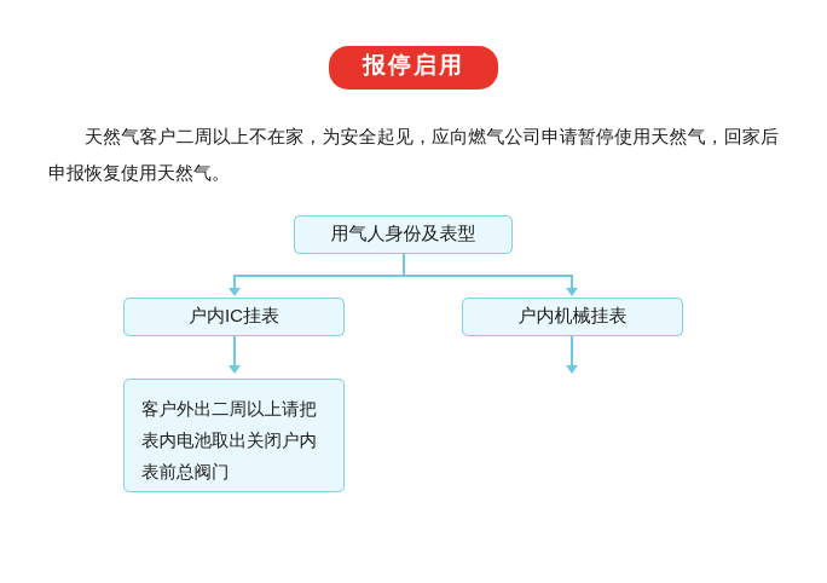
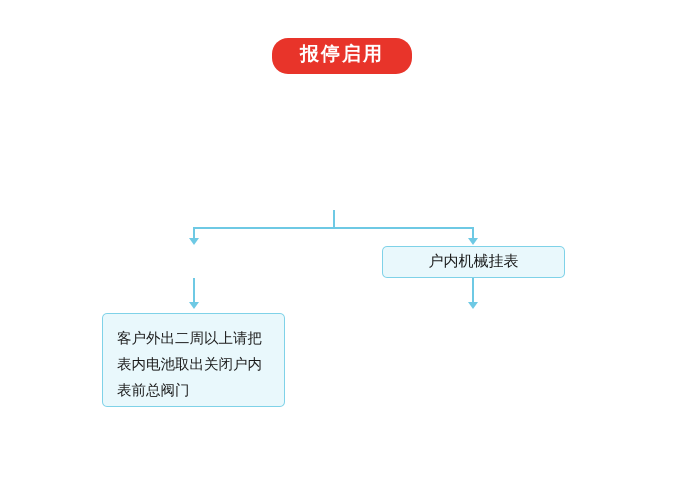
  报停启用
- 天然气客户二周以上不在家，为安全起见，应向燃气公司申请暂停使用天然气，回家后申报恢复使用天然气。
- 用气人身份及表型
- 户内IC挂表
  户内机械挂表
  客户外出二周以上请把表内电池取出关闭户内表前总阀门
